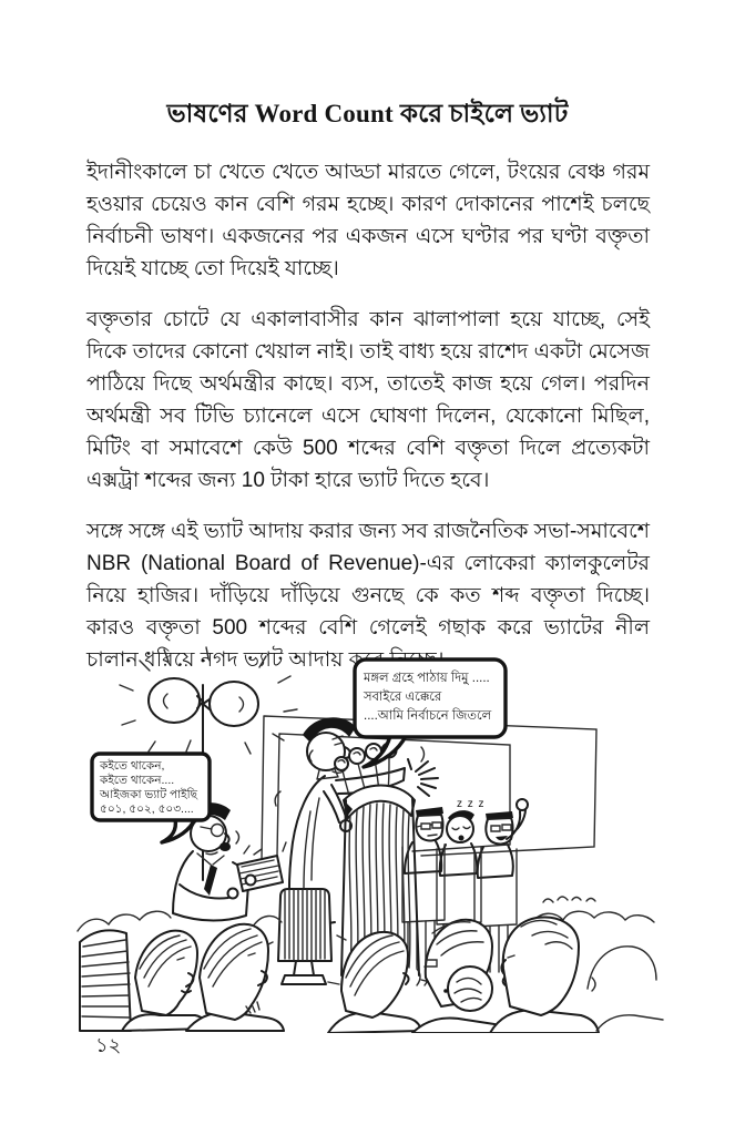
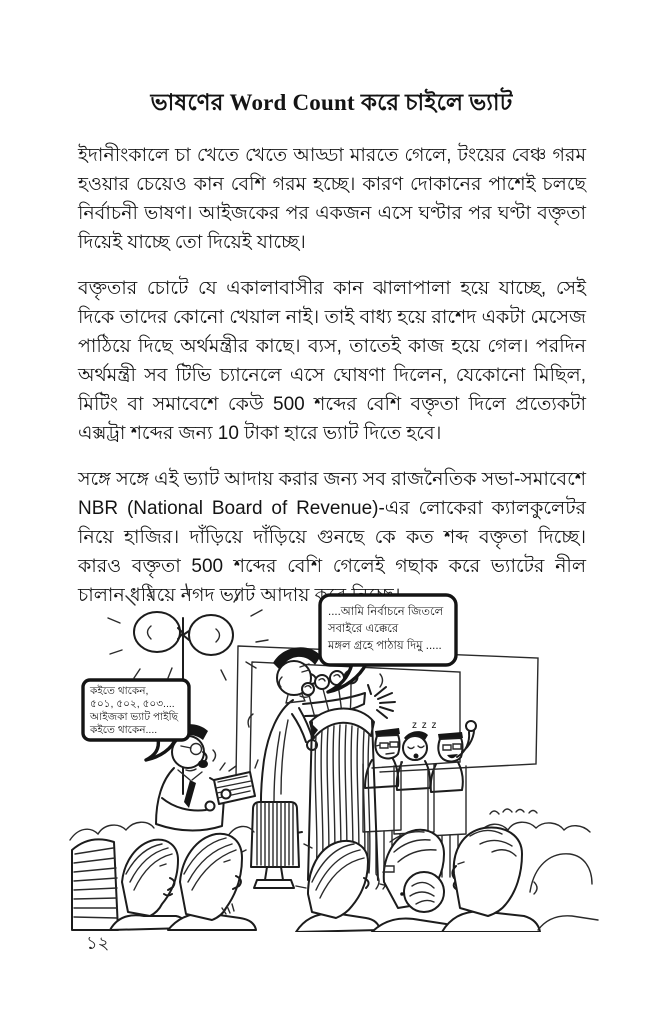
  ভাষণের Word Count করে চাইলে ভ্যাট
- ইদানীংকালে চা খেতে খেতে আড্ডা মারতে গেলে, টংয়ের বেঞ্চ গরম হওয়ার চেয়েও কান বেশি গরম হচ্ছে। কারণ দোকানের পাশেই চলছে নির্বাচনী ভাষণ। একজনের পর একজন এসে ঘণ্টার পর ঘণ্টা বক্তৃতা দিয়েই যাচ্ছে তো দিয়েই যাচ্ছে।
+ ইদানীংকালে চা খেতে খেতে আড্ডা মারতে গেলে, টংয়ের বেঞ্চ গরম হওয়ার চেয়েও কান বেশি গরম হচ্ছে। কারণ দোকানের পাশেই চলছে নির্বাচনী ভাষণ। আইজকের পর একজন এসে ঘণ্টার পর ঘণ্টা বক্তৃতা দিয়েই যাচ্ছে তো দিয়েই যাচ্ছে।
  বক্তৃতার চোটে যে একালাবাসীর কান ঝালাপালা হয়ে যাচ্ছে, সেই দিকে তাদের কোনো খেয়াল নাই। তাই বাধ্য হয়ে রাশেদ একটা মেসেজ পাঠিয়ে দিছে অর্থমন্ত্রীর কাছে। ব্যস, তাতেই কাজ হয়ে গেল। পরদিন অর্থমন্ত্রী সব টিভি চ্যানেলে এসে ঘোষণা দিলেন, যেকোনো মিছিল, মিটিং বা সমাবেশে কেউ 500 শব্দের বেশি বক্তৃতা দিলে প্রত্যেকটা এক্সট্রা শব্দের জন্য 10 টাকা হারে ভ্যাট দিতে হবে।
  সঙ্গে সঙ্গে এই ভ্যাট আদায় করার জন্য সব রাজনৈতিক সভা-সমাবেশে NBR (National Board of Revenue)-এর লোকেরা ক্যালকুলেটর নিয়ে হাজির। দাঁড়িয়ে দাঁড়িয়ে গুনছে কে কত শব্দ বক্তৃতা দিচ্ছে। কারও বক্তৃতা 500 শব্দের বেশি গেলেই গছাক করে ভ্যাটের নীল চালান ধরিয়ে নগদ ভ্যাট আদায় ক
- মঙ্গল গ্রহে পাঠায় দিমু .....
+ ....আমি নির্বাচনে জিতলে
  সবাইরে এক্কেরে
- ....আমি নির্বাচনে জিতলে
+ মঙ্গল গ্রহে পাঠায় দিমু .....
  কইতে থাকেন,
- কইতে থাকেন....
+ ৫০১, ৫০২, ৫০৩....
  আইজকা ভ্যাট পাইছি
- ৫০১, ৫০২, ৫০৩....
+ কইতে থাকেন....
  z z z
  ১২
